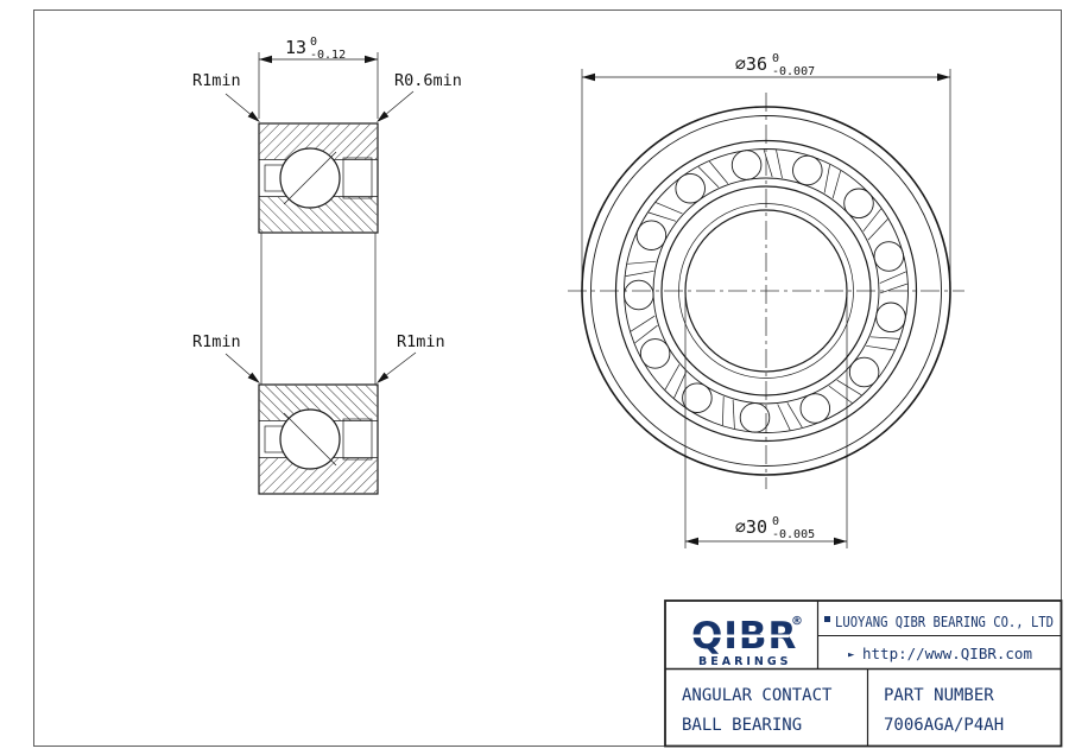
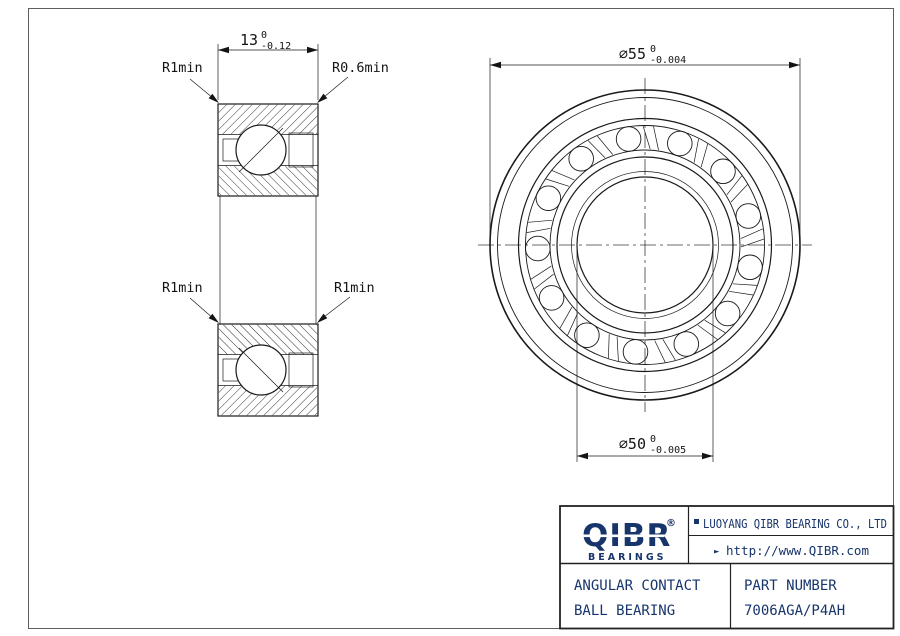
  13
  0
  -0.12
  R1min
  R0.6min
  R1min
  R1min
- ⌀36
+ ⌀55
  0
- -0.007
+ -0.004
- ⌀30
+ ⌀50
  0
  -0.005
  ®
  BEARINGS
  LUOYANG QIBR BEARING CO., LTD
  ►
  http://www.QIBR.com
  ANGULAR CONTACT
  BALL BEARING
  PART NUMBER
  7006AGA/P4AH
